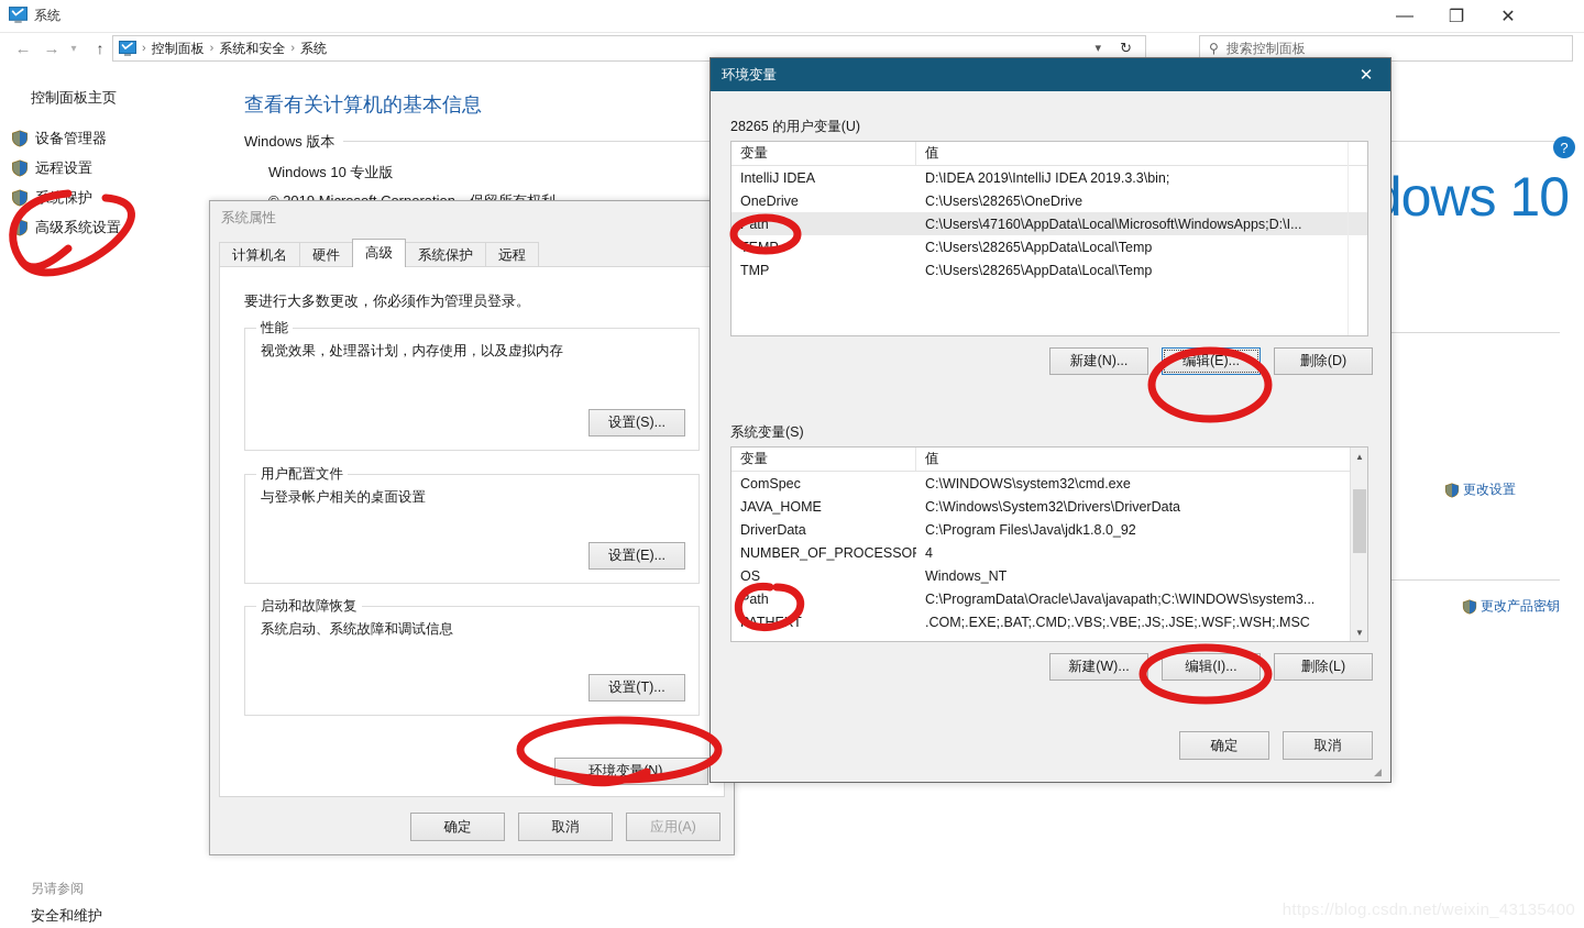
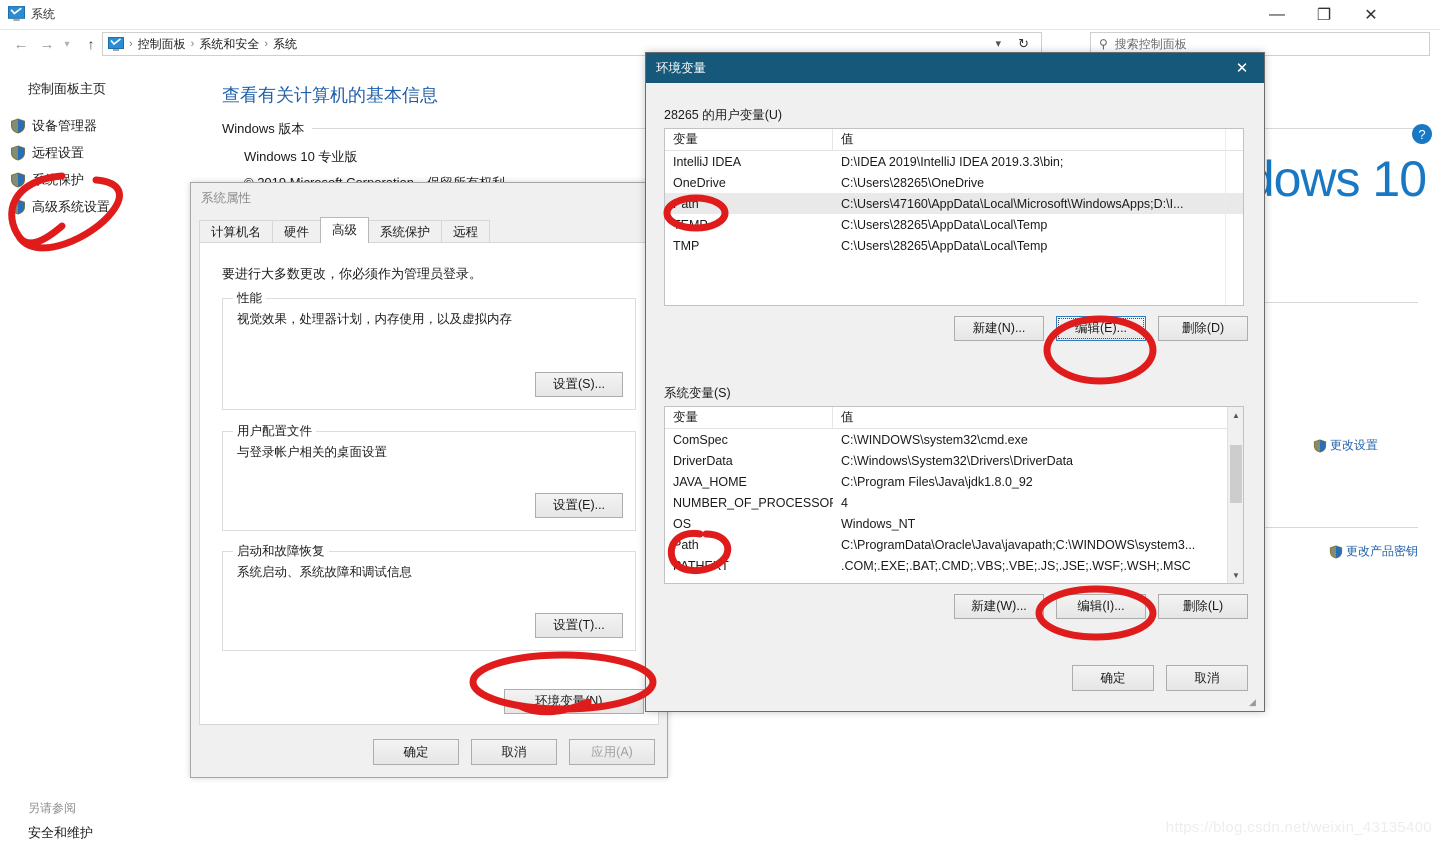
  系统
  —
  ❐
  ✕
  ←
  →
  ▾
  ↑
  ›
  控制面板
  ›
  系统和安全
  ›
  系统
  ▾
  ↻
  ⚲
  搜索控制面板
  控制面板主页
  设备管理器
  远程设置
  高级系统设置
  另请参阅
  安全和维护
  查看有关计算机的基本信息
  Windows 版本
  Windows 10 专业版
  ows 10
  ?
  更改设置
  更改产品密钥
  系统属性
  计算机名
  硬件
  高级
  系统保护
  远程
  要进行大多数更改，你必须作为管理员登录。
  性能
  视觉效果，处理器计划，内存使用，以及虚拟内存
  设置(S)...
  用户配置文件
  与登录帐户相关的桌面设置
  设置(E)...
  启动和故障恢复
  系统启动、系统故障和调试信息
  设置(T)...
  环境变量N)...
  确定
  取消
  应用(A)
  环境变量
  ✕
  28265 的用户变量(U)
  变量
  值
  IntelliJ IDEA
  D:\IDEA 2019\IntelliJ IDEA 2019.3.3\bin;
  OneDrive
  C:\Users\28265\OneDrive
  ath
  C:\Users\47160\AppData\Local\Microsoft\WindowsApps;D:\I...
  C:\Users\28265\AppData\Local\Temp
  TMP
  C:\Users\28265\AppData\Local\Temp
  新建(N)...
  编辑(E)...
  删除(D)
  系统变量(S)
  变量
  值
  ComSpec
  C:\WINDOWS\system32\cmd.exe
- JAVA_HOME
+ DriverData
  C:\Windows\System32\Drivers\DriverData
- DriverData
+ JAVA_HOME
  C:\Program Files\Java\jdk1.8.0_92
  NUMBER_OF_PROCESSO
  4
  OS
  Windows_NT
  Path
  C:\ProgramData\Oracle\Java\javapath;C:\WINDOWS\system3...
  .COM;.EXE;.BAT;.CMD;.VBS;.VBE;.JS;.JSE;.WSF;.WSH;.MSC
  ▲
  ▼
  新建(W)...
  编辑(I)...
  删除(L)
  确定
  取消
  ◢
